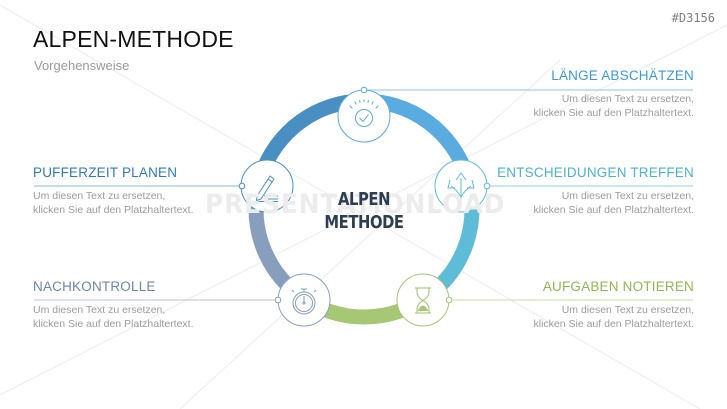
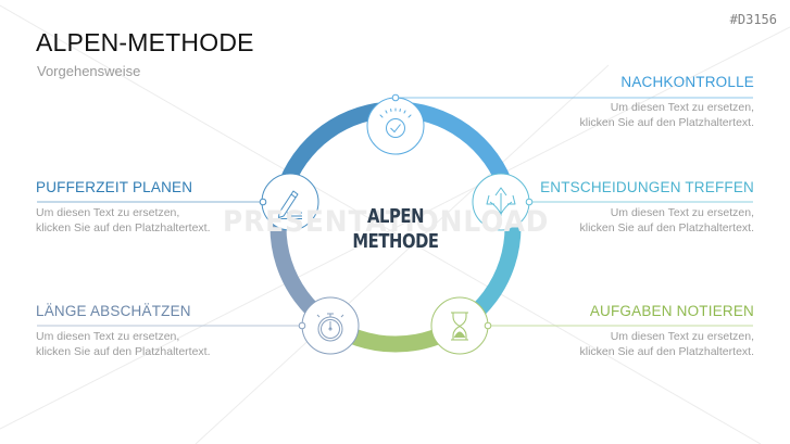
  PRESENTATIONLOAD
  ALPEN-METHODE
  Vorgehensweise
  #D3156
  ALPEN
  METHODE
- LÄNGE ABSCHÄTZEN
+ NACHKONTROLLE
  Um diesen Text zu ersetzen,
  klicken Sie auf den Platzhaltertext.
  ENTSCHEIDUNGEN TREFFEN
  Um diesen Text zu ersetzen,
  klicken Sie auf den Platzhaltertext.
  AUFGABEN NOTIEREN
  Um diesen Text zu ersetzen,
  klicken Sie auf den Platzhaltertext.
- NACHKONTROLLE
+ LÄNGE ABSCHÄTZEN
  Um diesen Text zu ersetzen,
  klicken Sie auf den Platzhaltertext.
  PUFFERZEIT PLANEN
  Um diesen Text zu ersetzen,
  klicken Sie auf den Platzhaltertext.
